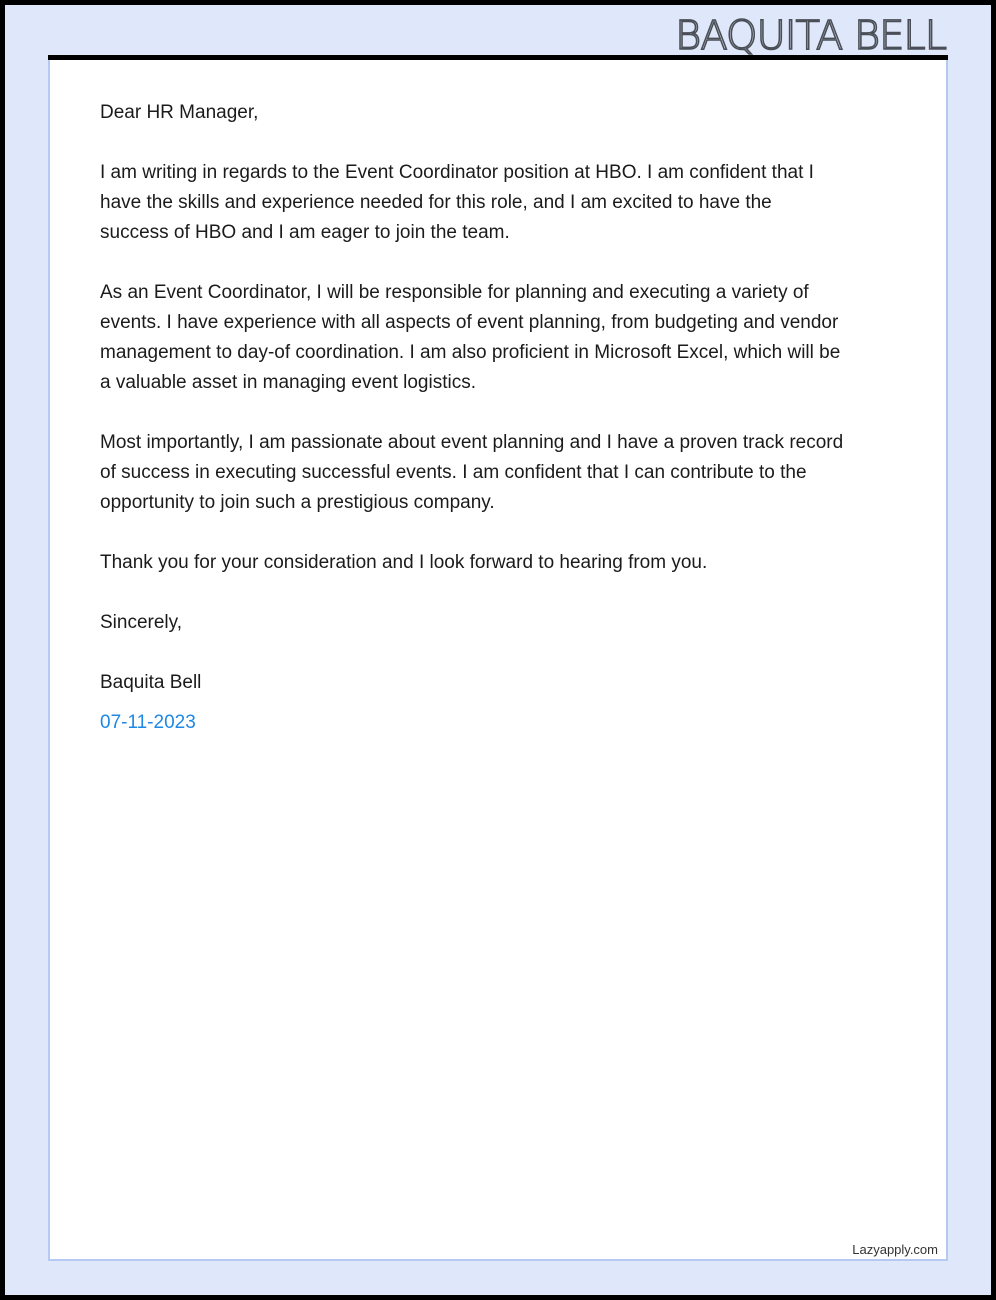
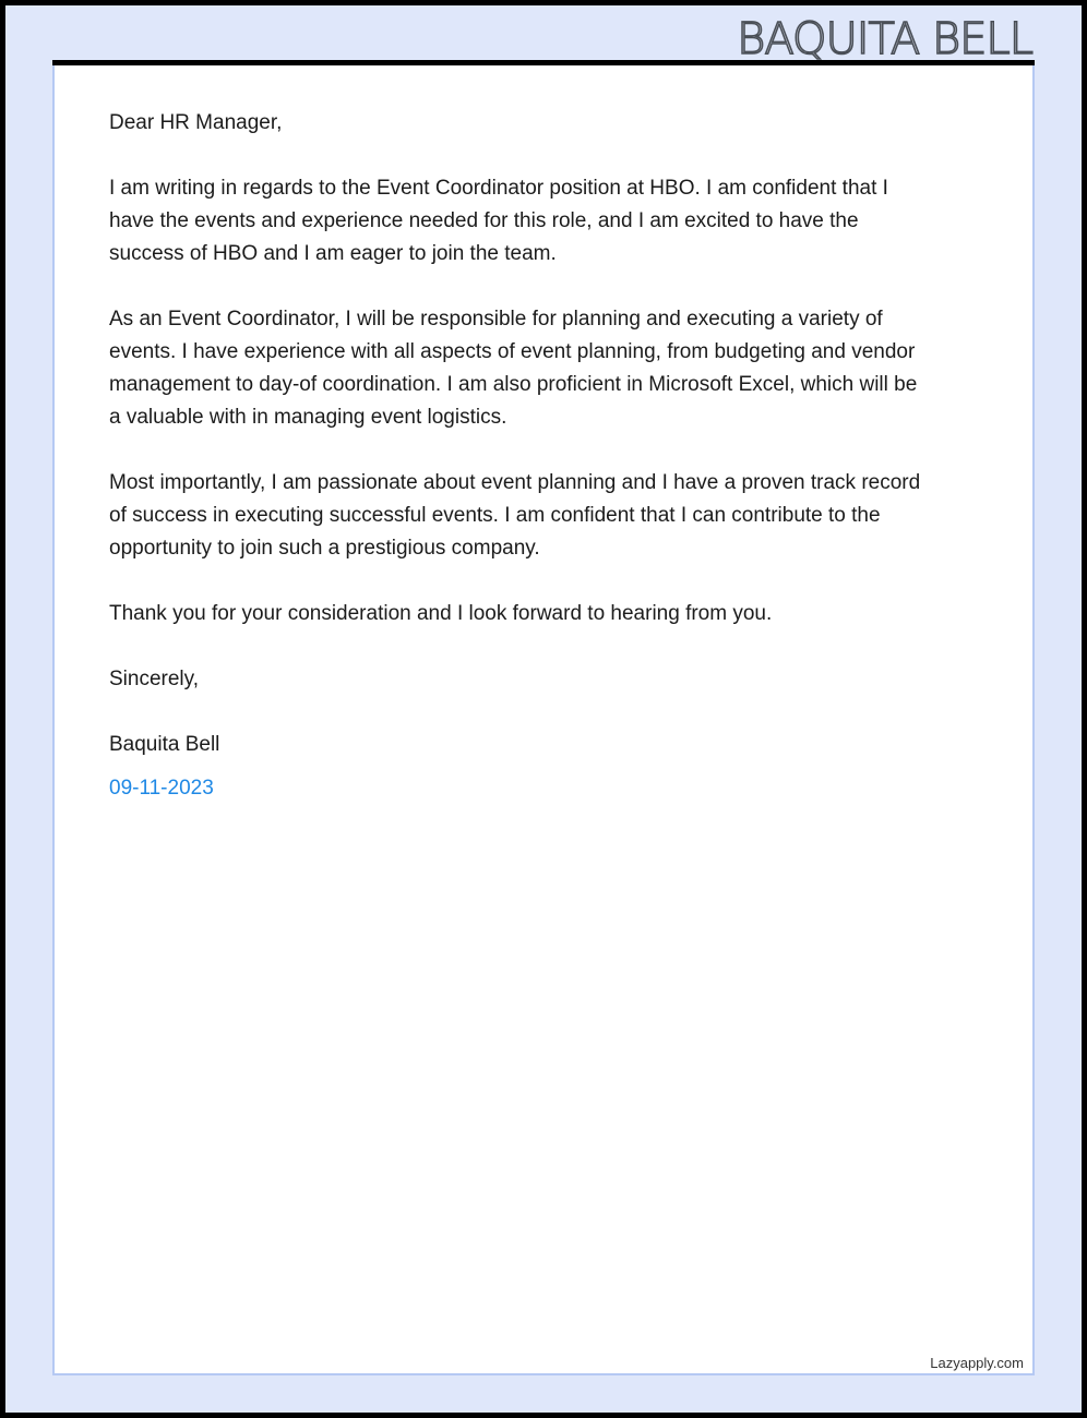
  BAQUITA BELL
  Dear HR Manager,
  I am writing in regards to the Event Coordinator position at HBO. I am confident that I
- have the skills and experience needed for this role, and I am excited to have the
+ have the events and experience needed for this role, and I am excited to have the
  success of HBO and I am eager to join the team.
  As an Event Coordinator, I will be responsible for planning and executing a variety of
  events. I have experience with all aspects of event planning, from budgeting and vendor
  management to day-of coordination. I am also proficient in Microsoft Excel, which will be
- a valuable asset in managing event logistics.
+ a valuable with in managing event logistics.
  Most importantly, I am passionate about event planning and I have a proven track record
  of success in executing successful events. I am confident that I can contribute to the
  opportunity to join such a prestigious company.
  Thank you for your consideration and I look forward to hearing from you.
  Sincerely,
  Baquita Bell
- 07-11-2023
+ 09-11-2023
  Lazyapply.com
